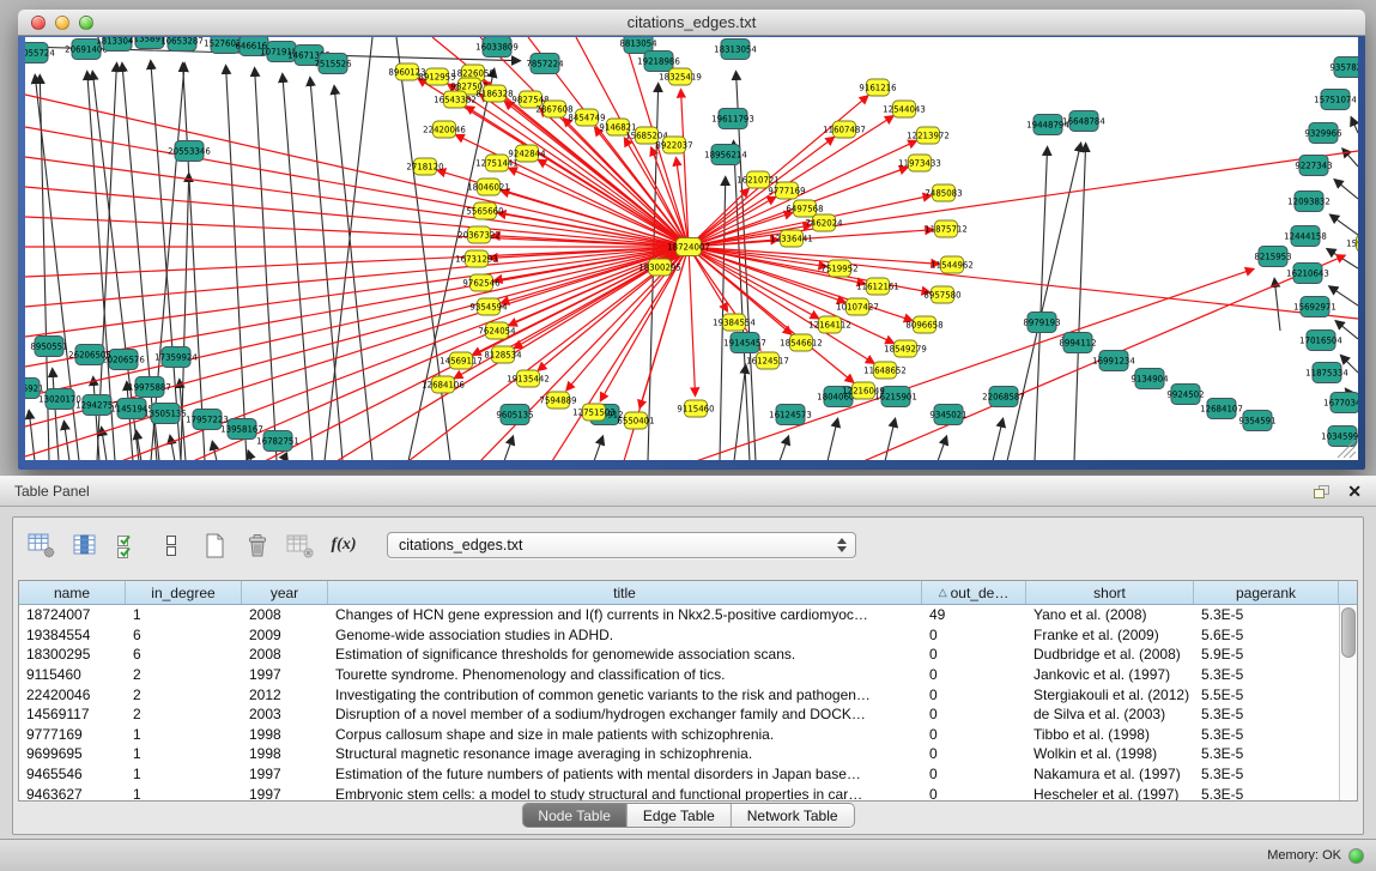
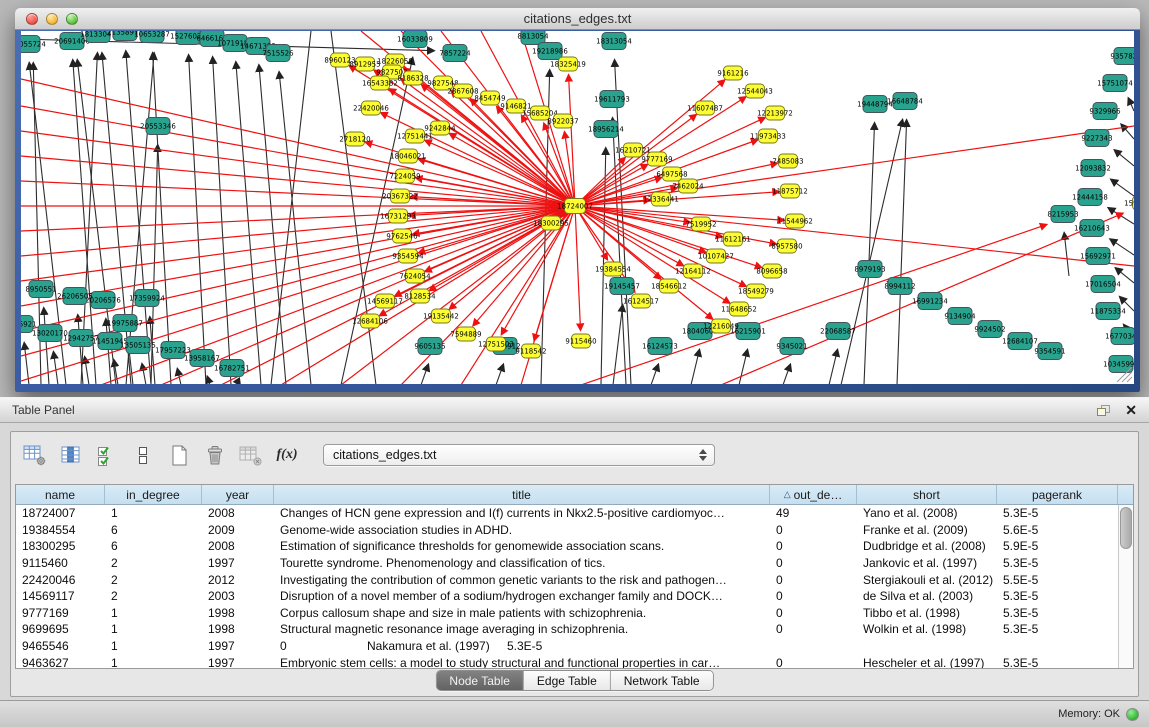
  citations_edges.txt
  055724
  2069140
  1813304
  2135897
  10653287
  1527602
  646616
  107191
  146713
  7515526
  16033809
  7857224
  8813054
  19218986
  18313054
  20553346
  19611793
  18956214
  19448794
  16648784
  15751074
  9329966
  9227343
  12093832
  12444158
  8215953
  16210643
  15692971
  17016504
  11875334
  93578
  167703
  1034599
  8979193
  8994112
  16991234
  9134904
  9924502
  12684107
  9354591
  13020170
  12942757
  1145194
  13505135
  17957223
  13958167
  16782751
  0206576
  17359924
  19975887
  26206505
  8950551
  9605135
  19145457
  16124573
  1804060
  16215901
  9345021
  22068587
  12751441
  18046021
- 5565660
+ 7224059
  20367322
  16731293
  9762546
  9354594
  7624054
  8960123
  8912955
  18226058
  982750
  16543382
  8186328
  9827548
  2867608
  8454749
  9146821
  15685204
  8922037
  22420046
  9242844
  2718120
  18325419
  16210721
  9777169
  6497568
  7462024
  12336441
  7519952
  12544043
  12213972
  11973433
  7485083
  11875712
  11544962
  8957580
  8096658
  18549279
  11648652
  12216049
  11607487
  9161216
  16124517
  18546612
  12164112
  10107427
  11612161
  19384554
  8128534
  19135442
  7594889
  12751503
- 6550401
+ 9118542
  9115460
  14569117
  12684106
  18300295
  18724007
  Table Panel
  ✕
  f(x)
  citations_edges.txt
  name
  in_degree
  year
  title
  △
  out_de…
  short
  pagerank
  18724007
  1
  2008
  Changes of HCN gene expression and I(f) currents in Nkx2.5-positive cardiomyoc…
  49
  Yano et al. (2008)
  5.3E-5
  19384554
  6
  2009
  Genome-wide association studies in ADHD.
  0
  Franke et al. (2009)
  5.6E-5
  18300295
  6
  2008
  Estimation of significance thresholds for genomewide association scans.
  0
  Dudbridge et al. (2008)
  5.9E-5
  9115460
  2
  1997
  Tourette syndrome. Phenomenology and classification of tics.
  0
  Jankovic et al. (1997)
  5.3E-5
  22420046
  2
  2012
  Investigating the contribution of common genetic variants to the risk and pathogen…
  0
  Stergiakouli et al. (2012)
  5.5E-5
  14569117
  2
  2003
  Disruption of a novel member of a sodium/hydrogen exchanger family and DOCK…
  0
  de Silva et al. (2003)
  5.3E-5
  9777169
  1
  1998
  Corpus callosum shape and size in male patients with schizophrenia.
  0
  Tibbo et al. (1998)
  5.3E-5
  9699695
  1
  1998
  Structural magnetic resonance image averaging in schizophrenia.
  0
  Wolkin et al. (1998)
  5.3E-5
  9465546
  1
  1997
- Estimation of the future numbers of patients with mental disorders in Japan base…
  0
  Nakamura et al. (1997)
  5.3E-5
  9463627
  1
  1997
  Embryonic stem cells: a model to study structural and functional properties in car…
  0
  Hescheler et al. (1997)
  5.3E-5
  Node Table
  Edge Table
  Network Table
  Memory: OK
